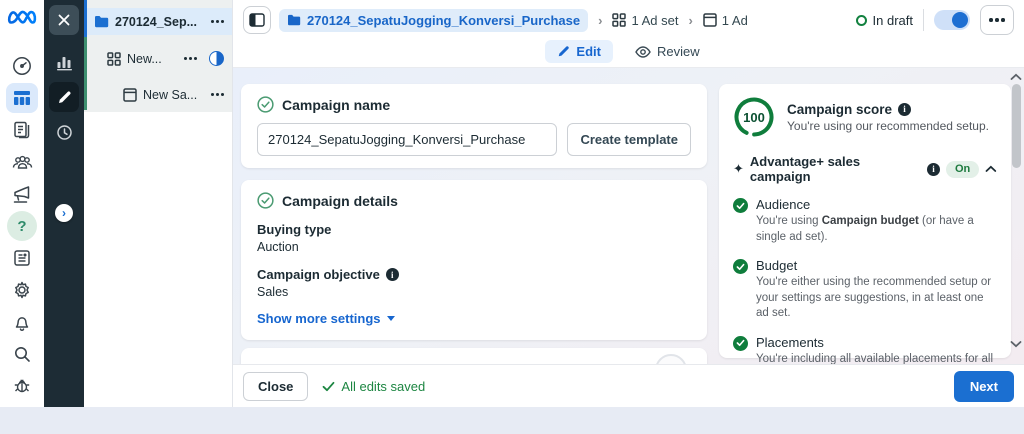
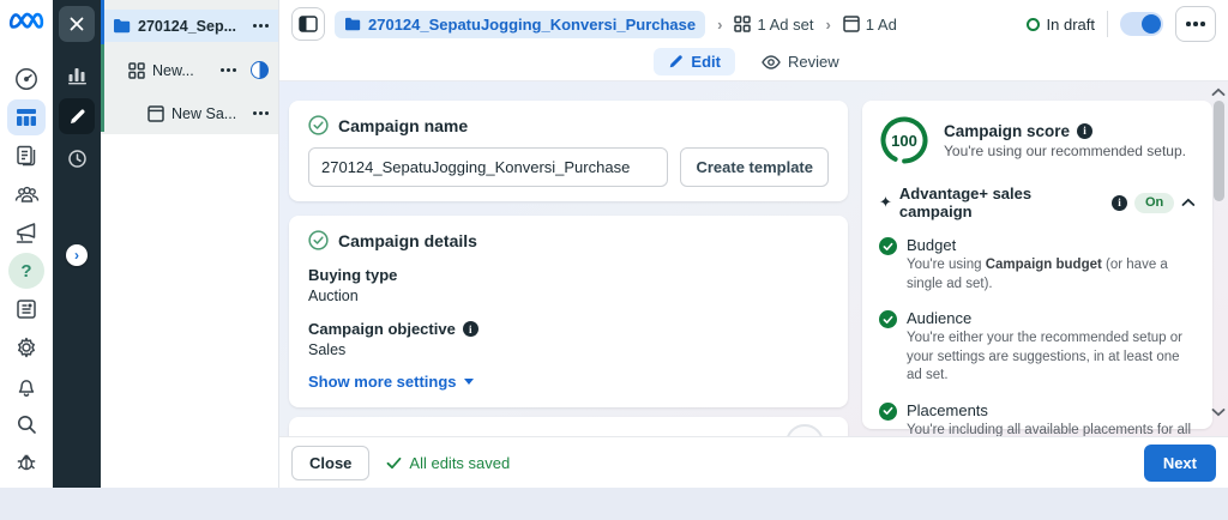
  ?
  ›
  270124_Sep...
  New...
  New Sa...
  270124_SepatuJogging_Konversi_Purchase
  ›
  1 Ad set
  ›
  1 Ad
  In draft
  Edit
  Review
  Campaign name
  270124_SepatuJogging_Konversi_Purchase
  Create template
  Campaign details
  Buying type
  Auction
  Campaign objective
  i
  Sales
  Show more settings
  100
  Campaign score
  i
  You're using our recommended setup.
  ✦
  Advantage+ sales campaign
  i
  On
- Audience
+ Budget
  You're using Campaign budget (or have a single ad set).
- Budget
+ Audience
- You're either using the recommended setup or your settings are suggestions, in at least one ad set.
+ You're either your the recommended setup or your settings are suggestions, in at least one ad set.
  Placements
  You're including all available placements for all
  Close
  All edits saved
  Next
